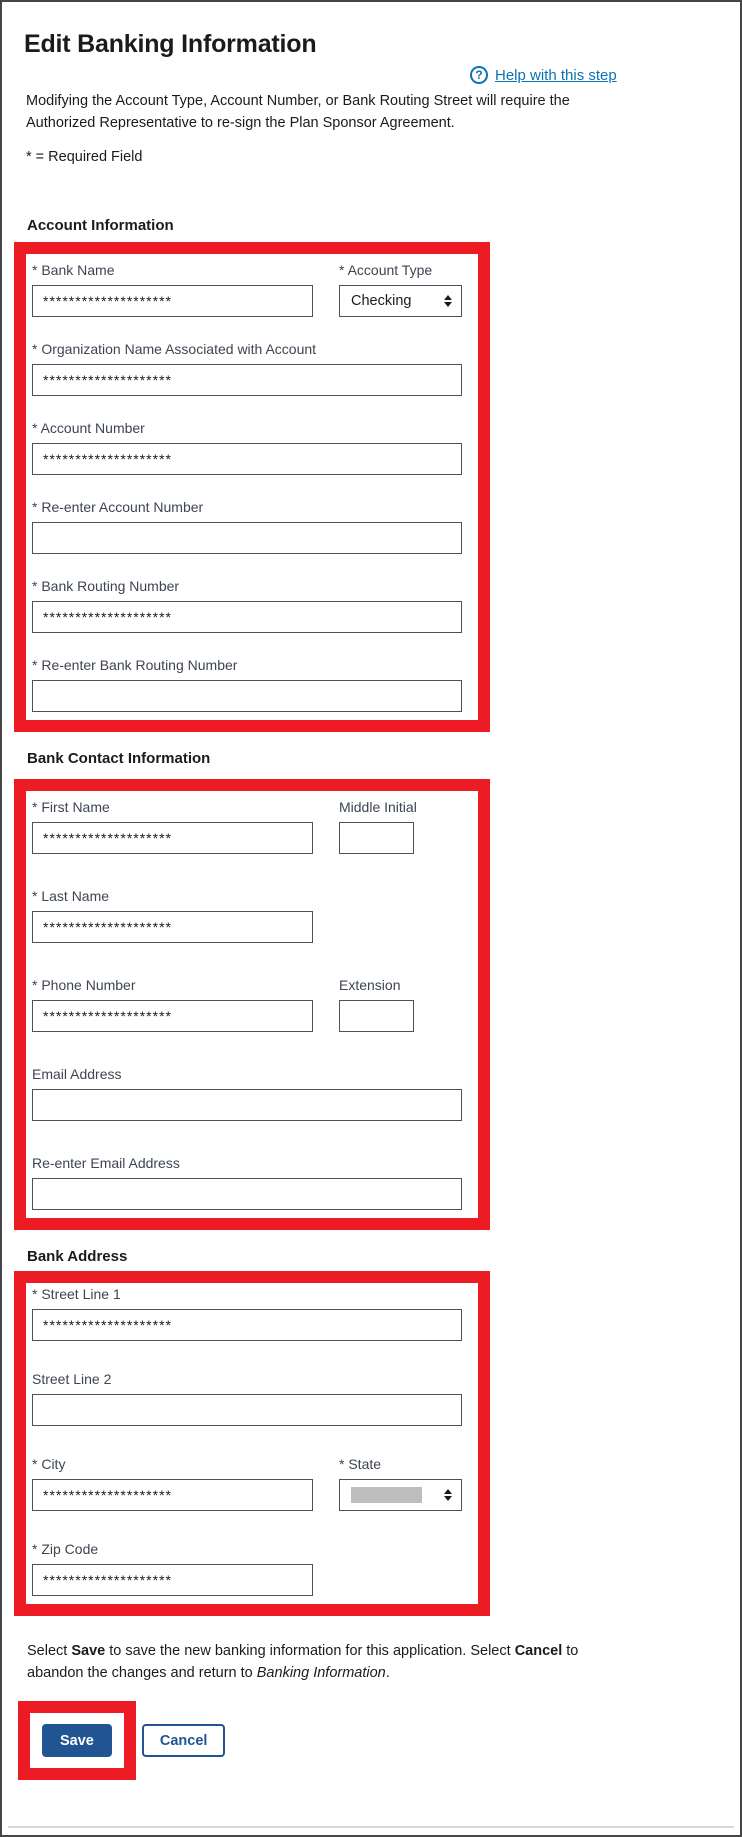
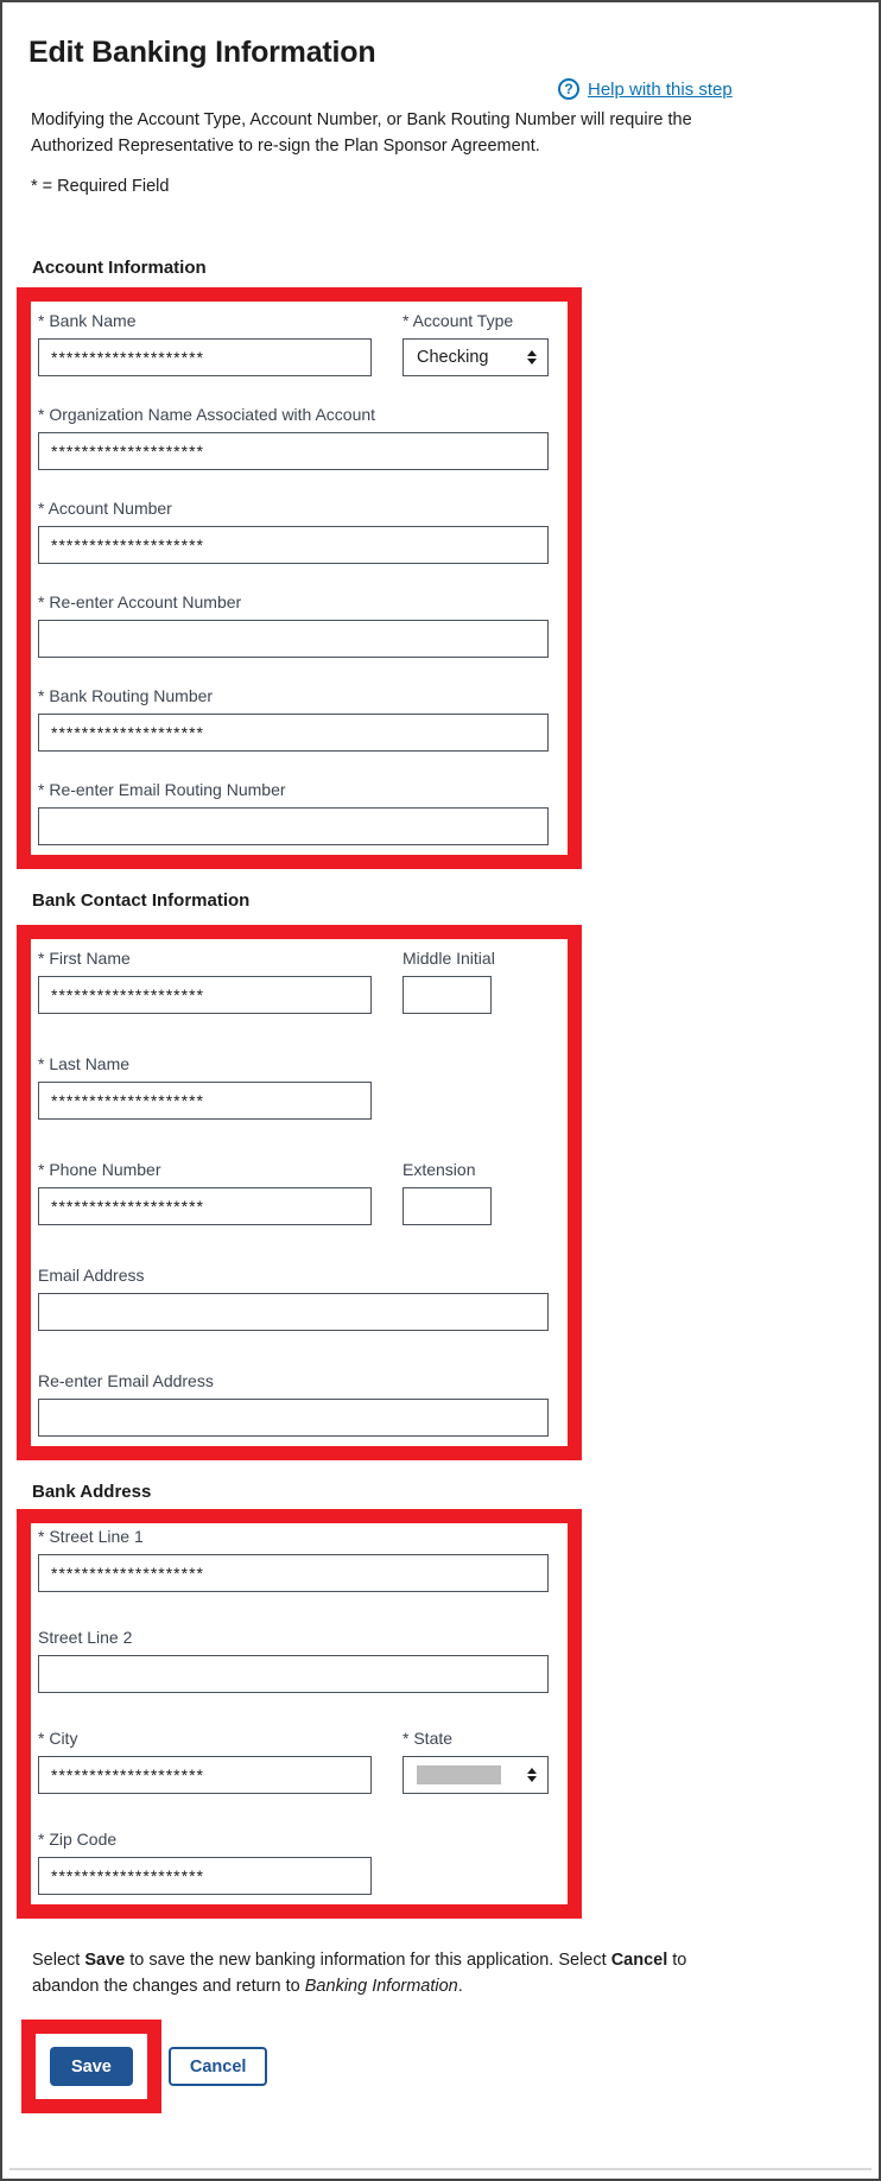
  Edit Banking Information
  ?
  Help with this step
- Modifying the Account Type, Account Number, or Bank Routing Street will require the
+ Modifying the Account Type, Account Number, or Bank Routing Number will require the
  Authorized Representative to re-sign the Plan Sponsor Agreement.
  * = Required Field
  Account Information
  * Bank Name
  ********************
  * Account Type
  Checking
  * Organization Name Associated with Account
  ********************
  * Account Number
  ********************
  * Re-enter Account Number
  * Bank Routing Number
  ********************
- * Re-enter Bank Routing Number
+ * Re-enter Email Routing Number
  Bank Contact Information
  * First Name
  ********************
  Middle Initial
  * Last Name
  ********************
  * Phone Number
  ********************
  Extension
  Email Address
  Re-enter Email Address
  Bank Address
  * Street Line 1
  ********************
  Street Line 2
  * City
  ********************
  * State
  * Zip Code
  ********************
  Select Save to save the new banking information for this application. Select Cancel to
  abandon the changes and return to Banking Information.
  Save
  Cancel
